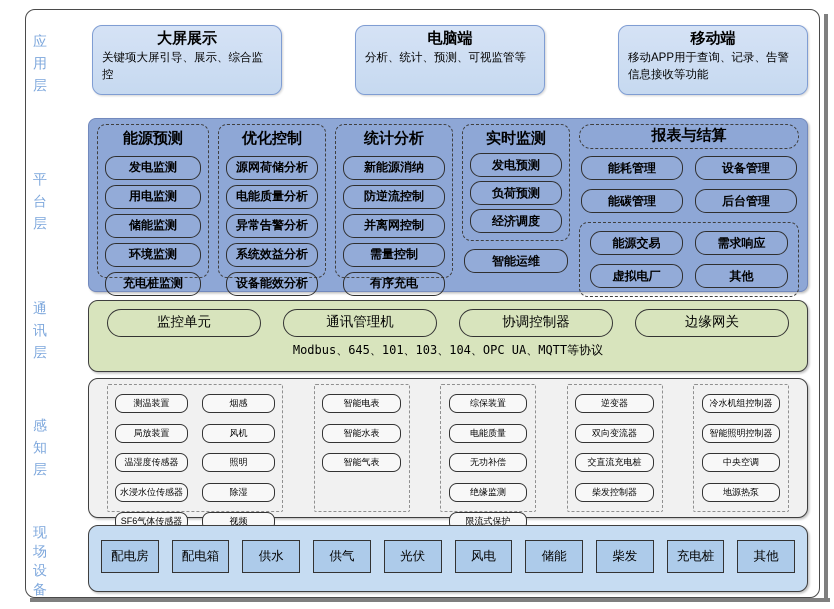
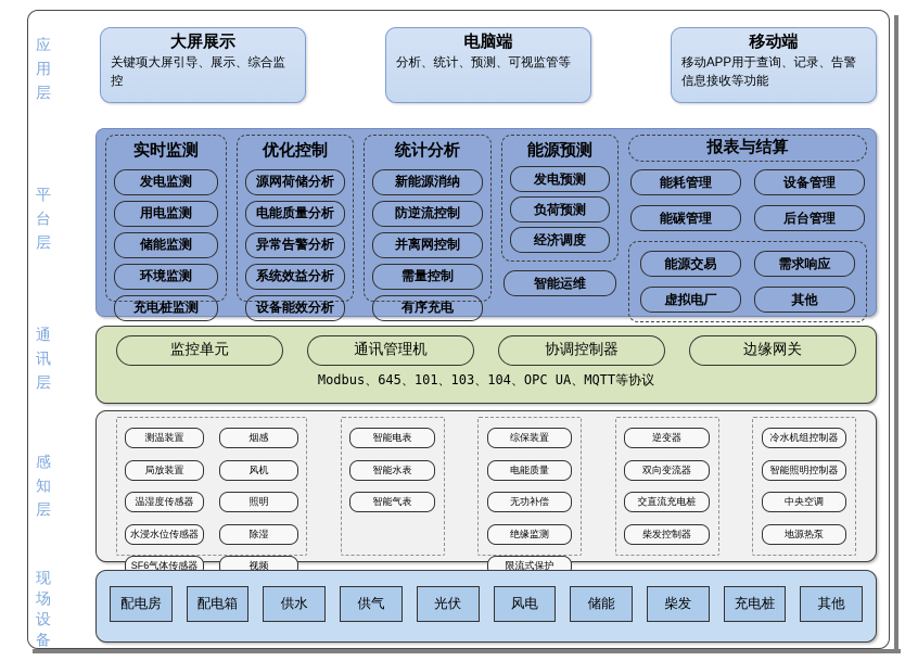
  应用层
  平台层
  通讯层
  感知层
  现场设备
  大屏展示
  关键项大屏引导、展示、综合监控
  电脑端
  分析、统计、预测、可视监管等
  移动端
  移动APP用于查询、记录、告警信息接收等功能
- 能源预测
+ 实时监测
  发电监测
  用电监测
  储能监测
  环境监测
  充电桩监测
  优化控制
  源网荷储分析
  电能质量分析
  异常告警分析
  系统效益分析
  设备能效分析
  统计分析
  新能源消纳
  防逆流控制
  并离网控制
  需量控制
  有序充电
- 实时监测
+ 能源预测
  发电预测
  负荷预测
  经济调度
  智能运维
  报表与结算
  能耗管理
  设备管理
  能碳管理
  后台管理
  能源交易
  需求响应
  虚拟电厂
  其他
  监控单元
  通讯管理机
  协调控制器
  边缘网关
  Modbus、645、101、103、104、OPC UA、MQTT等协议
  测温装置
  局放装置
  温湿度传感器
  水浸水位传感器
  SF6气体传感器
  烟感
  风机
  照明
  除湿
  视频
  智能电表
  智能水表
  智能气表
  综保装置
  电能质量
  无功补偿
  绝缘监测
  限流式保护
  逆变器
  双向变流器
  交直流充电桩
  柴发控制器
  冷水机组控制器
  智能照明控制器
  中央空调
  地源热泵
  配电房
  配电箱
  供水
  供气
  光伏
  风电
  储能
  柴发
  充电桩
  其他
